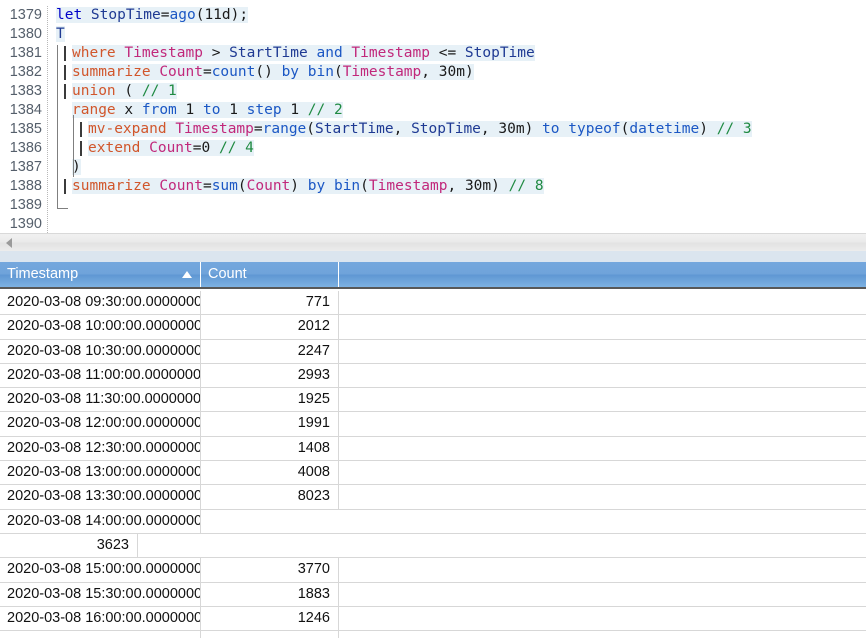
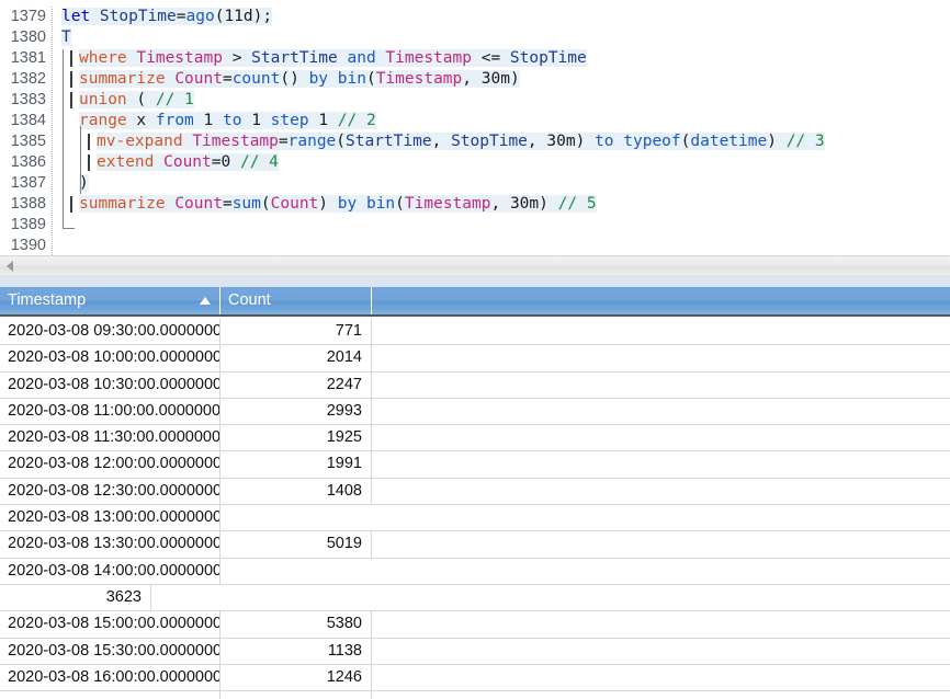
  1379
  let StopTime=ago(11d);
  1380
  T
  1381
  where Timestamp > StartTime and Timestamp <= StopTime
  1382
  summarize Count=count() by bin(Timestamp, 30m)
  1383
  union ( // 1
  1384
  range x from 1 to 1 step 1 // 2
  1385
  mv-expand Timestamp=range(StartTime, StopTime, 30m) to typeof(datetime) // 3
  1386
  extend Count=0 // 4
  1387
  )
  1388
- summarize Count=sum(Count) by bin(Timestamp, 30m) // 8
+ summarize Count=sum(Count) by bin(Timestamp, 30m) // 5
  1389
  1390
  Timestamp
  Count
  2020-03-08 09:30:00.0000000
  771
  2020-03-08 10:00:00.0000000
- 2012
+ 2014
  2020-03-08 10:30:00.0000000
  2247
  2020-03-08 11:00:00.0000000
  2993
  2020-03-08 11:30:00.0000000
  1925
  2020-03-08 12:00:00.0000000
  1991
  2020-03-08 12:30:00.0000000
  1408
  2020-03-08 13:00:00.0000000
- 4008
  2020-03-08 13:30:00.0000000
- 8023
+ 5019
  2020-03-08 14:00:00.0000000
  3623
  2020-03-08 15:00:00.0000000
- 3770
+ 5380
  2020-03-08 15:30:00.0000000
- 1883
+ 1138
  2020-03-08 16:00:00.0000000
  1246
